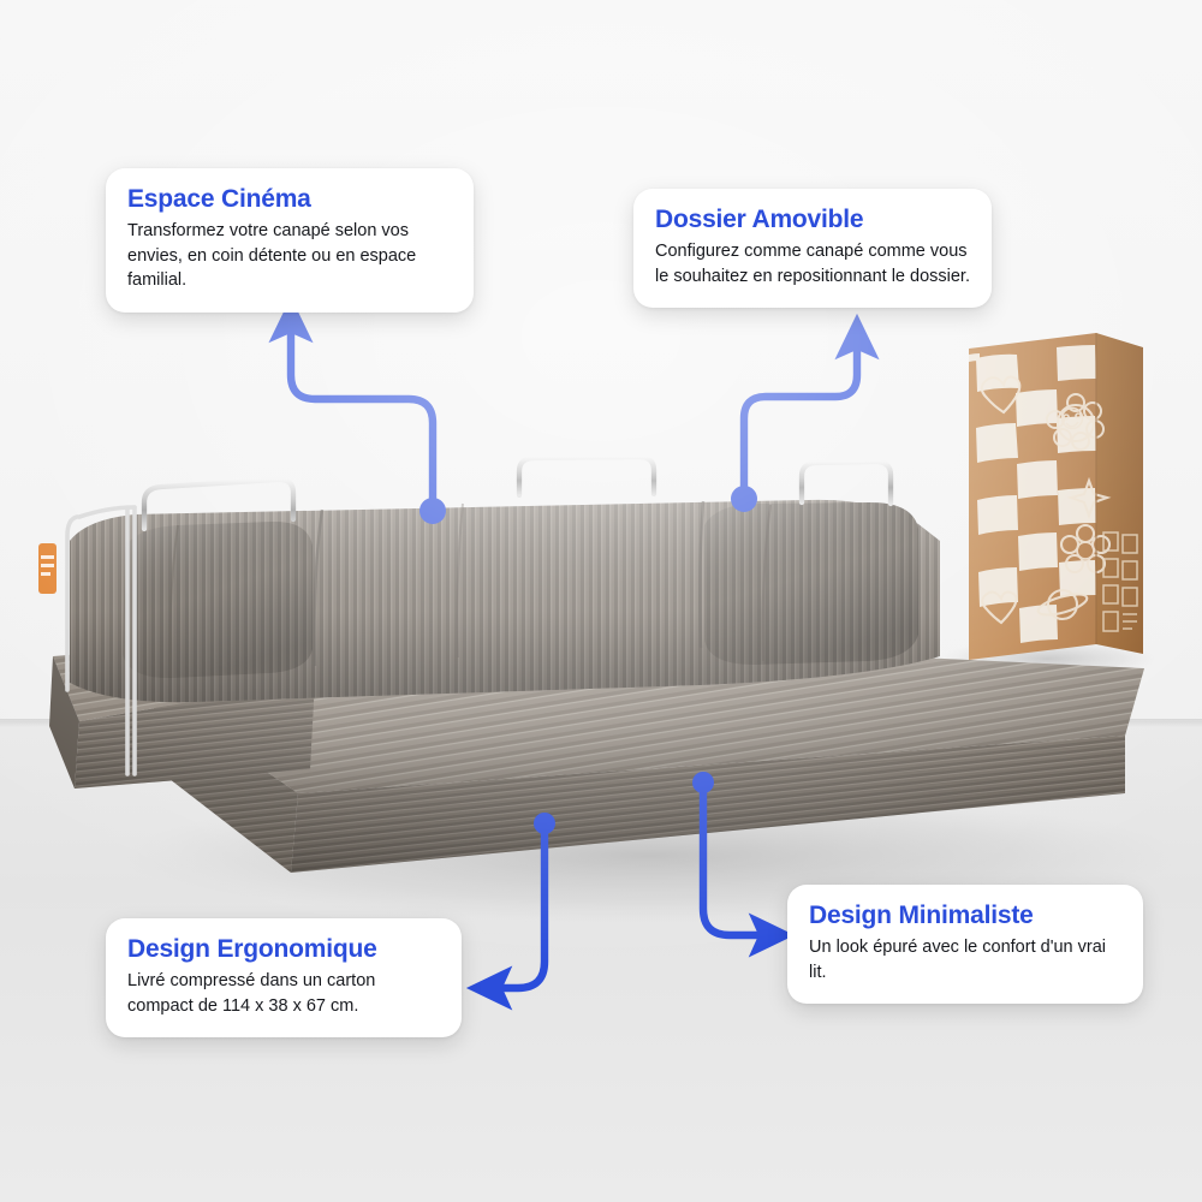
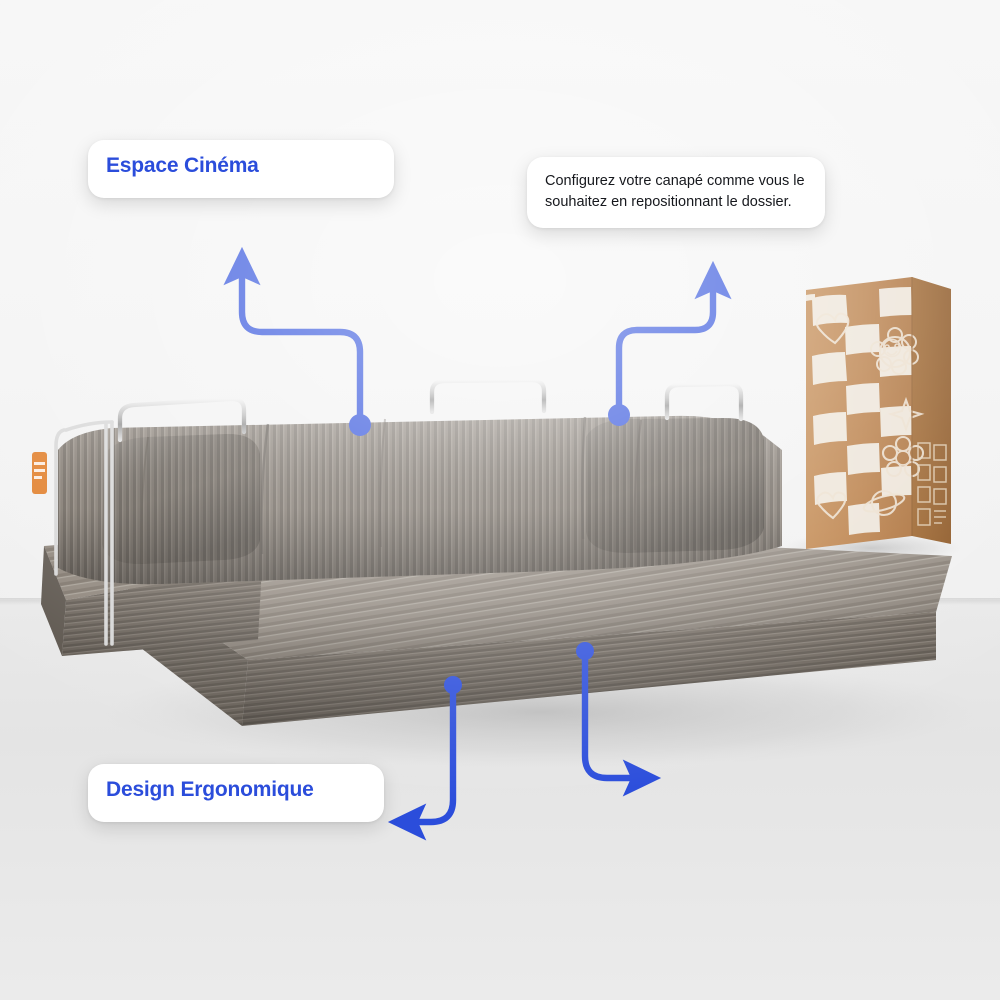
  Espace Cinéma
- Transformez votre canapé selon vos envies, en coin détente ou en espace familial.
- Dossier Amovible
- Configurez comme canapé comme vous le souhaitez en repositionnant le dossier.
+ Configurez votre canapé comme vous le souhaitez en repositionnant le dossier.
  Design Ergonomique
- Livré compressé dans un carton compact de 114 x 38 x 67 cm.
- Design Minimaliste
- Un look épuré avec le confort d'un vrai lit.
